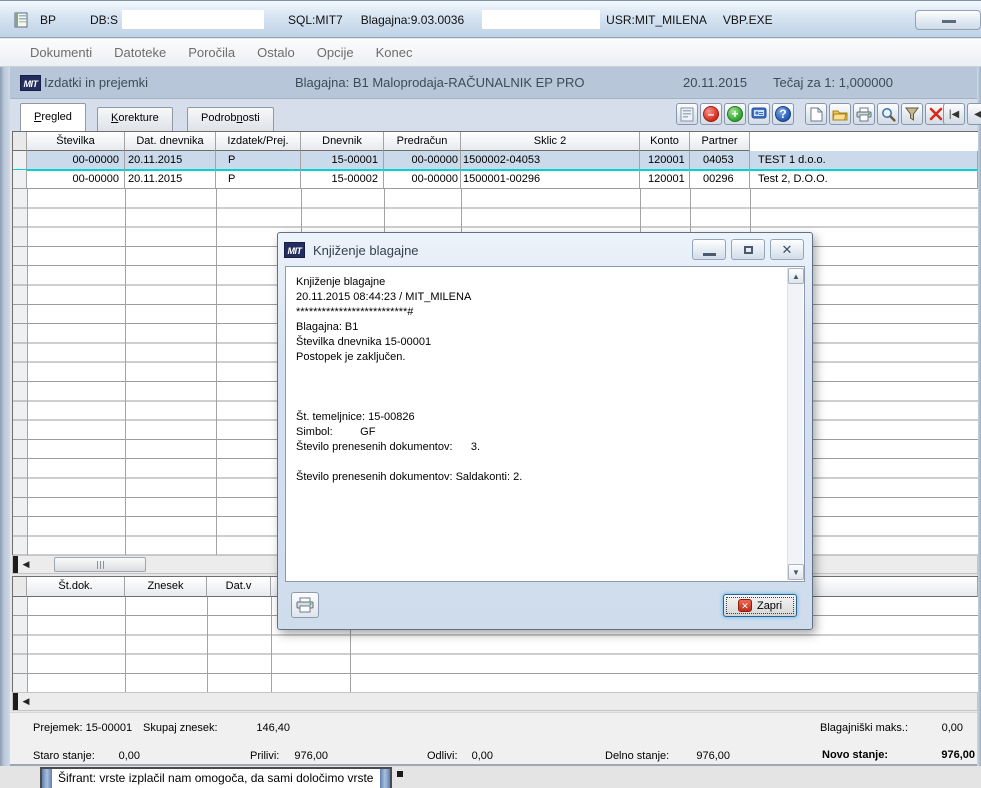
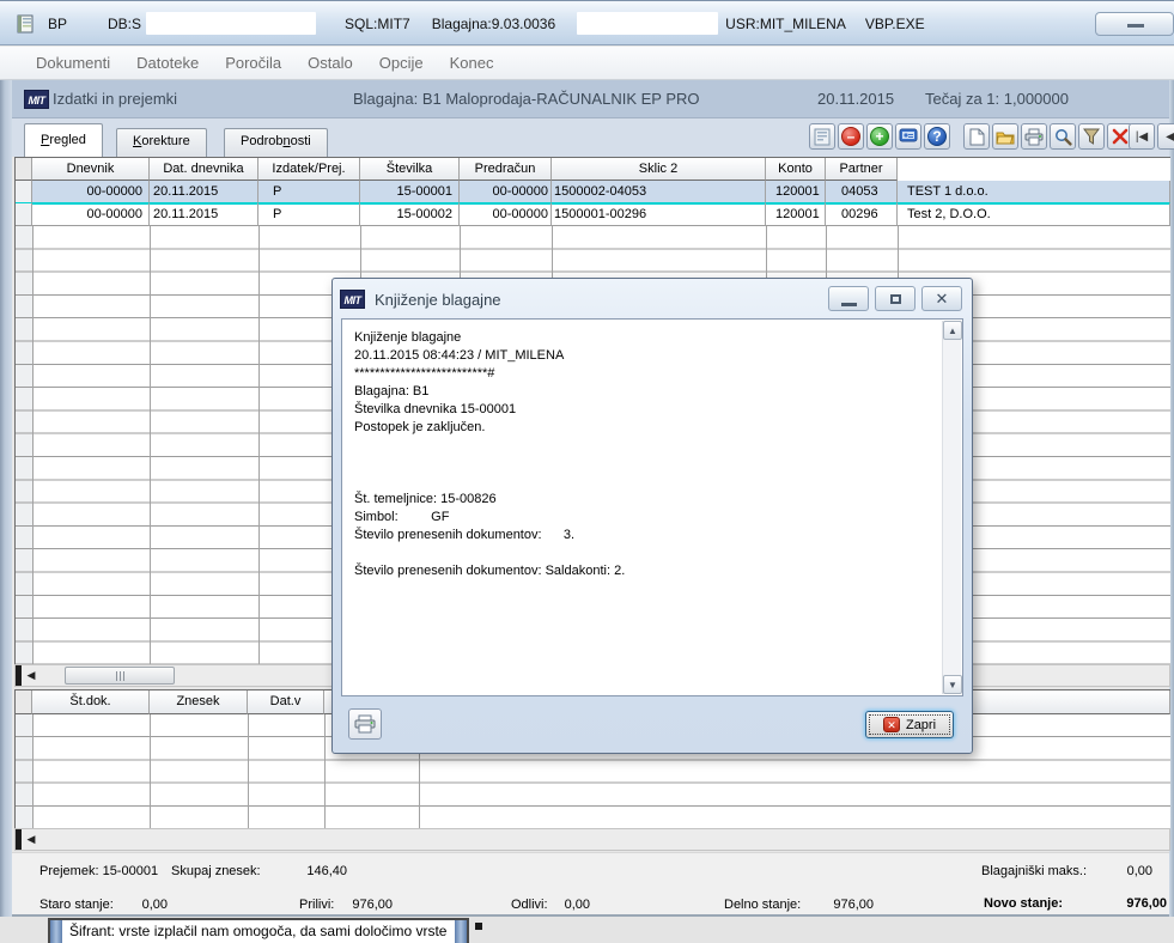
  BP
  DB:S
  SQL:MIT7
  Blagajna:9.03.0036
  USR:MIT_MILENA
  VBP.EXE
  Dokumenti
  Datoteke
  Poročila
  Ostalo
  Opcije
  Konec
  MIT
  Izdatki in prejemki
  Blagajna: B1 Maloprodaja-RAČUNALNIK EP PRO
  20.11.2015
  Tečaj za 1: 1,000000
  Pregled
  Korekture
  Podrobnosti
  –
  +
  ?
  |◀
  ◀
- Številka
+ Dnevnik
  Dat. dnevnika
  Izdatek/Prej.
- Dnevnik
+ Številka
  Predračun
  Sklic 2
  Konto
  Partner
  00-00000
  20.11.2015
  P
  15-00001
  00-00000
  1500002-04053
  120001
  04053
  TEST 1 d.o.o.
  00-00000
  20.11.2015
  P
  15-00002
  00-00000
  1500001-00296
  120001
  00296
  Test 2, D.O.O.
  ◀
  Št.dok.
  Znesek
  Dat.v
  ◀
  Prejemek: 15-00001
  Skupaj znesek:
  146,40
  Blagajniški maks.:
  0,00
  Staro stanje:
  0,00
  Prilivi:
  976,00
  Odlivi:
  0,00
  Delno stanje:
  976,00
  Novo stanje:
  976,00
  Šifrant: vrste izplačil nam omogoča, da sami določimo vrste
  MIT
  Knjiženje blagajne
  ✕
  Knjiženje blagajne
  20.11.2015 08:44:23 / MIT_MILENA
  **************************#
  Blagajna: B1
  Številka dnevnika 15-00001
  Postopek je zaključen.
  Št. temeljnice: 15-00826
  Simbol: GF
  Število prenesenih dokumentov: 3.
  Število prenesenih dokumentov: Saldakonti: 2.
  ▲
  ▼
  ✕
  Zapri
